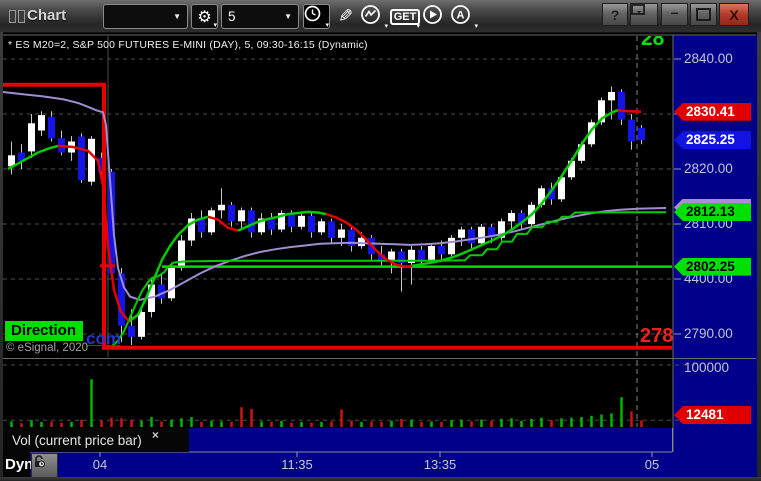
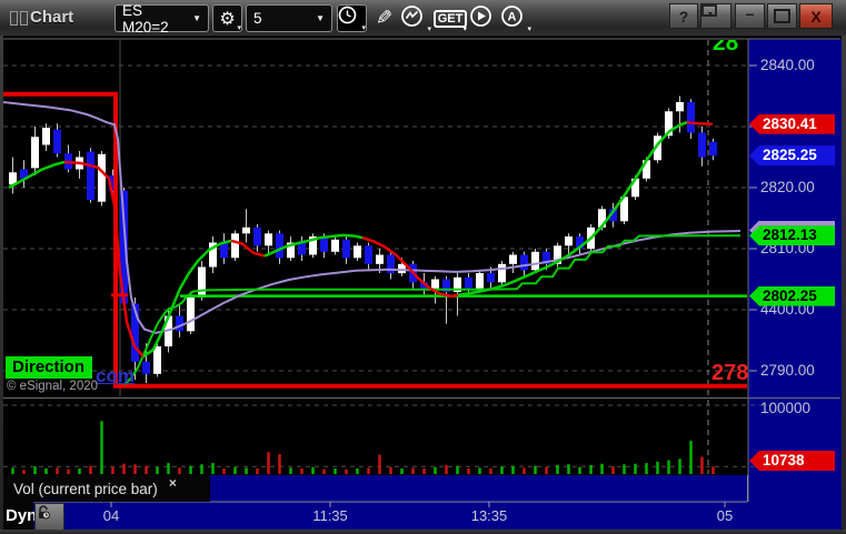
  2840.00
  2820.00
  2810.00
  4400.00
  2790.00
  100000
  2830.41
  2825.25
  2812.13
  2802.25
- 12481
+ 10738
  04
  11:35
  13:35
  05
- * ES M20=2, S&P 500 FUTURES E-MINI (DAY), 5, 09:30-16:15 (Dynamic)
  28
  com
  Direction
  © eSignal, 2020
  278
  Vol (current price bar)
  ×
  Dyn
  Chart
+ ES M20=2
  ▼
  ⚙
  5
  ▼
  GET
  A
  ?
  –
  X
